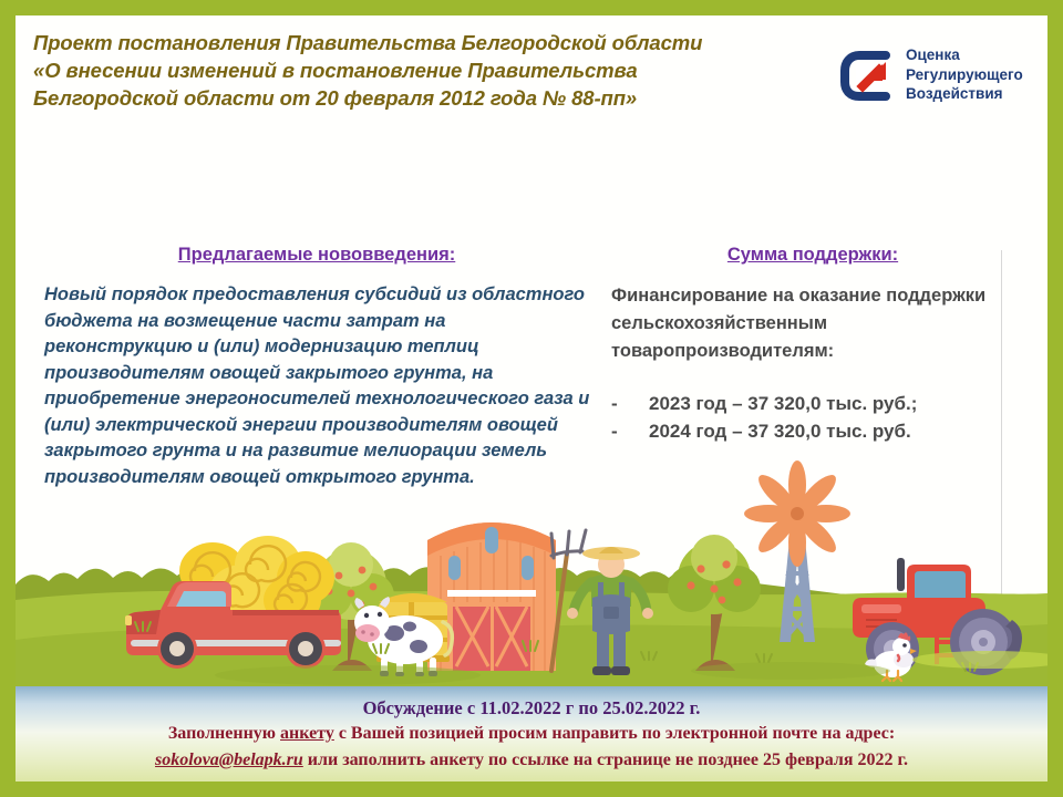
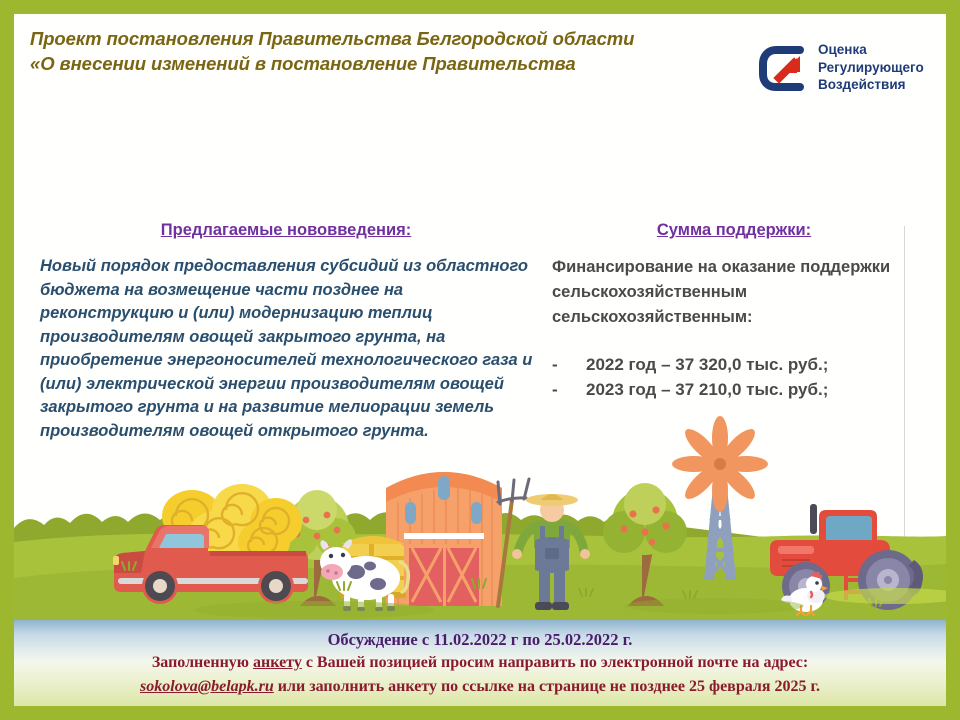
  Проект постановления Правительства Белгородской области
  «О внесении изменений в постановление Правительства
- Белгородской области от 20 февраля 2012 года № 88-пп»
  Оценка
  Регулирующего
  Воздействия
  Предлагаемые нововведения:
- Новый порядок предоставления субсидий из областного бюджета на возмещение части затрат на реконструкцию и (или) модернизацию теплиц производителям овощей закрытого грунта, на приобретение энергоносителей технологического газа и (или) электрической энергии производителям овощей закрытого грунта и на развитие мелиорации земель производителям овощей открытого грунта.
+ Новый порядок предоставления субсидий из областного бюджета на возмещение части позднее на реконструкцию и (или) модернизацию теплиц производителям овощей закрытого грунта, на приобретение энергоносителей технологического газа и (или) электрической энергии производителям овощей закрытого грунта и на развитие мелиорации земель производителям овощей открытого грунта.
  Сумма поддержки:
- Финансирование на оказание поддержки сельскохозяйственным товаропроизводителям:
+ Финансирование на оказание поддержки сельскохозяйственным сельскохозяйственным:
+ - 2022 год – 37 320,0 тыс. руб.;
- - 2023 год – 37 320,0 тыс. руб.;
+ - 2023 год – 37 210,0 тыс. руб.;
- - 2024 год – 37 320,0 тыс. руб.
  Обсуждение с 11.02.2022 г по 25.02.2022 г.
  Заполненную анкету с Вашей позицией просим направить по электронной почте на адрес:
- sokolova@belapk.ru или заполнить анкету по ссылке на странице не позднее 25 февраля 2022 г.
+ sokolova@belapk.ru или заполнить анкету по ссылке на странице не позднее 25 февраля 2025 г.
